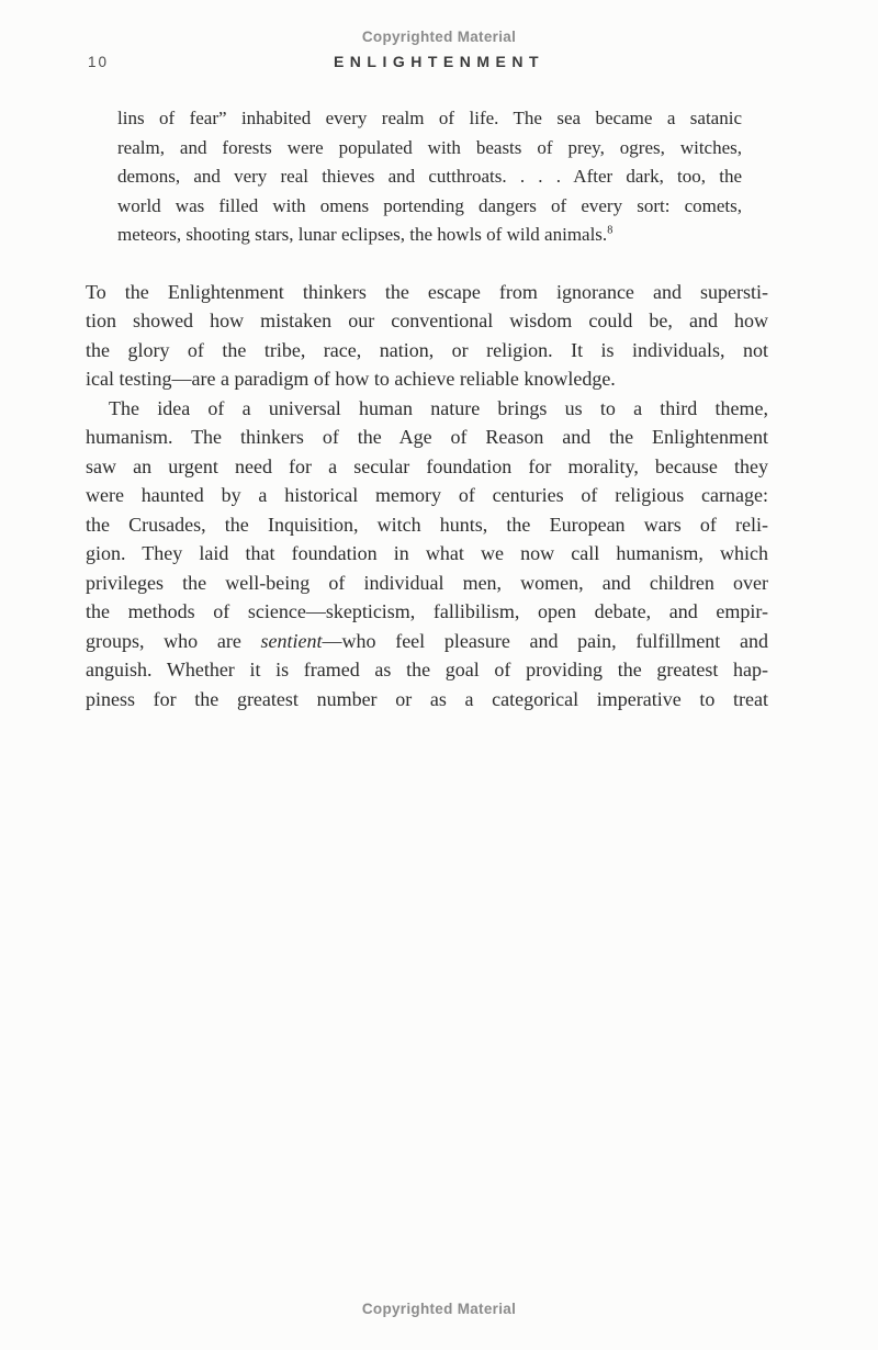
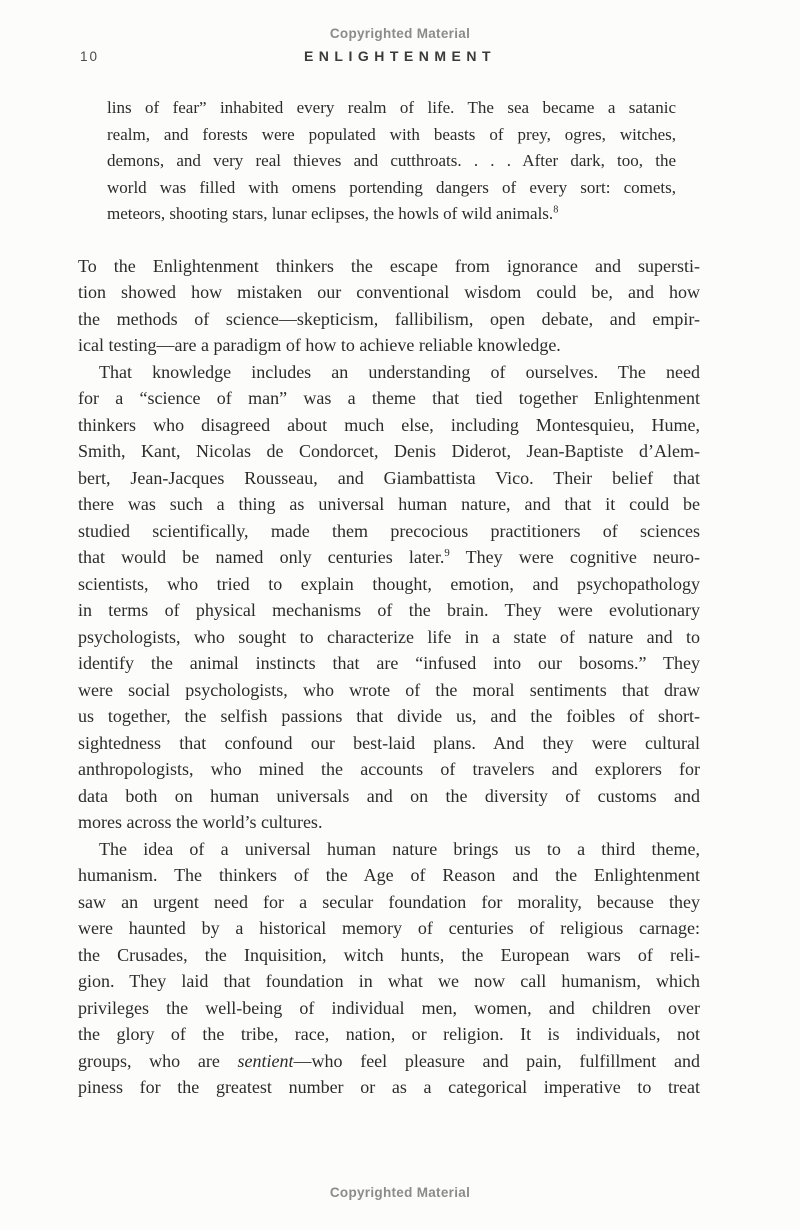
  Copyrighted Material
  10
  ENLIGHTENMENT
  lins of fear” inhabited every realm of life. The sea became a satanic
  realm, and forests were populated with beasts of prey, ogres, witches,
  demons, and very real thieves and cutthroats. . . . After dark, too, the
  world was filled with omens portending dangers of every sort: comets,
  meteors, shooting stars, lunar eclipses, the howls of wild animals.8
  To the Enlightenment thinkers the escape from ignorance and supersti-
  tion showed how mistaken our conventional wisdom could be, and how
- the glory of the tribe, race, nation, or religion. It is individuals, not
+ the methods of science—skepticism, fallibilism, open debate, and empir-
  ical testing—are a paradigm of how to achieve reliable knowledge.
+ That knowledge includes an understanding of ourselves. The need
+ for a “science of man” was a theme that tied together Enlightenment
+ thinkers who disagreed about much else, including Montesquieu, Hume,
+ Smith, Kant, Nicolas de Condorcet, Denis Diderot, Jean-Baptiste d’Alem-
+ bert, Jean-Jacques Rousseau, and Giambattista Vico. Their belief that
+ there was such a thing as universal human nature, and that it could be
+ studied scientifically, made them precocious practitioners of sciences
+ that would be named only centuries later.9 They were cognitive neuro-
+ scientists, who tried to explain thought, emotion, and psychopathology
+ in terms of physical mechanisms of the brain. They were evolutionary
+ psychologists, who sought to characterize life in a state of nature and to
+ identify the animal instincts that are “infused into our bosoms.” They
+ were social psychologists, who wrote of the moral sentiments that draw
+ us together, the selfish passions that divide us, and the foibles of short-
+ sightedness that confound our best-laid plans. And they were cultural
+ anthropologists, who mined the accounts of travelers and explorers for
+ data both on human universals and on the diversity of customs and
+ mores across the world’s cultures.
  The idea of a universal human nature brings us to a third theme,
  humanism. The thinkers of the Age of Reason and the Enlightenment
  saw an urgent need for a secular foundation for morality, because they
  were haunted by a historical memory of centuries of religious carnage:
  the Crusades, the Inquisition, witch hunts, the European wars of reli-
  gion. They laid that foundation in what we now call humanism, which
  privileges the well-being of individual men, women, and children over
- the methods of science—skepticism, fallibilism, open debate, and empir-
+ the glory of the tribe, race, nation, or religion. It is individuals, not
  groups, who are sentient—who feel pleasure and pain, fulfillment and
- anguish. Whether it is framed as the goal of providing the greatest hap-
  piness for the greatest number or as a categorical imperative to treat
  Copyrighted Material
